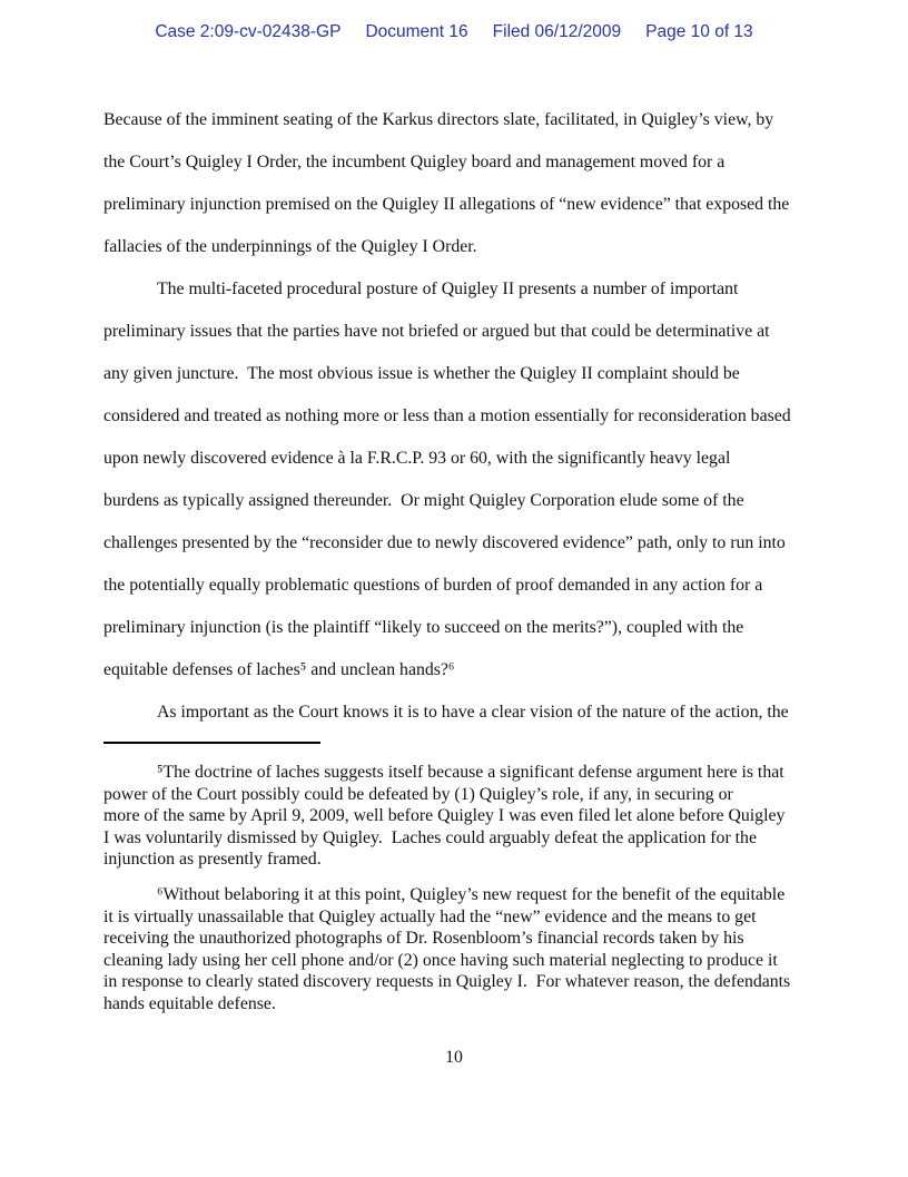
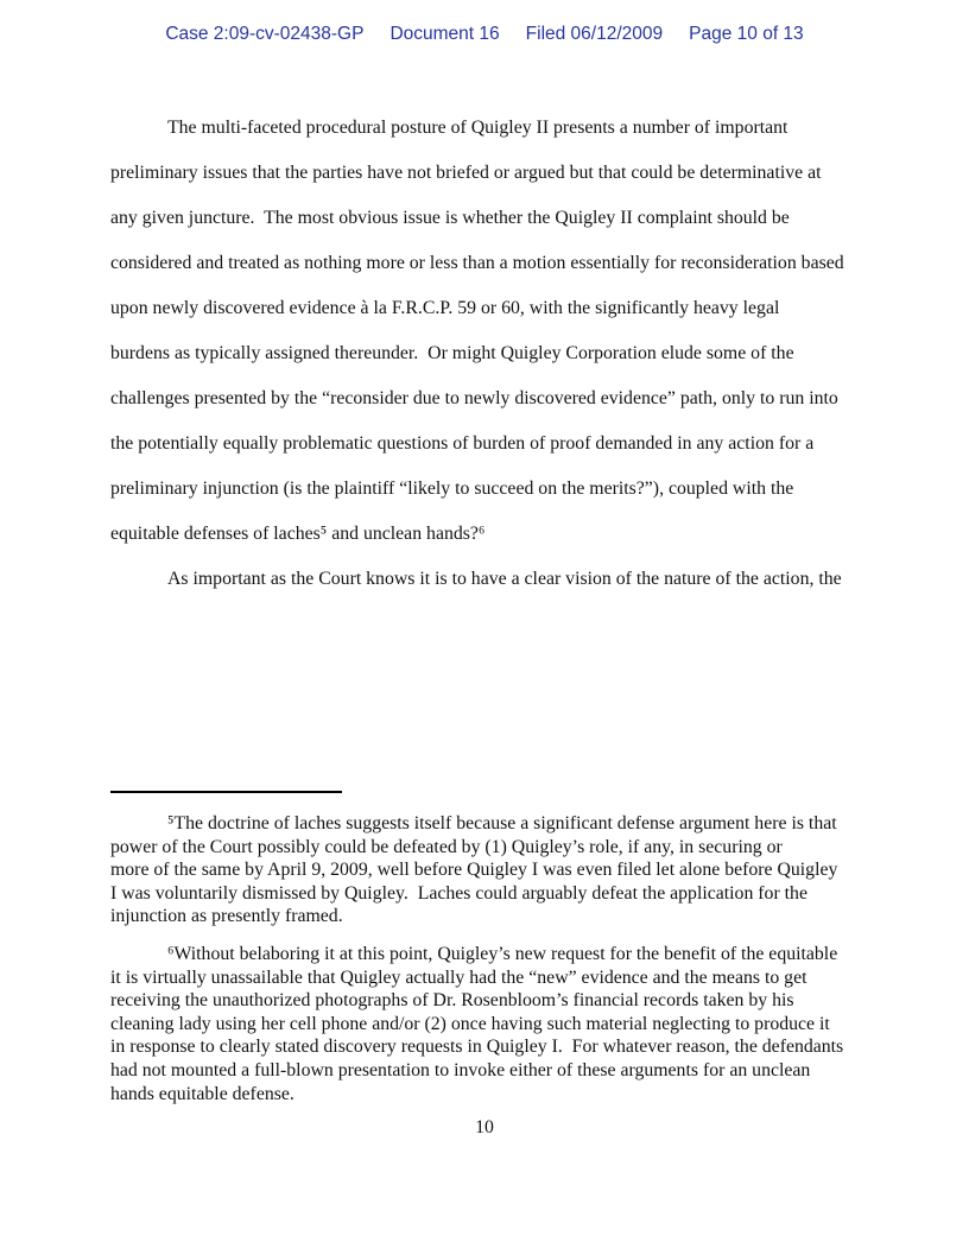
  Case 2:09-cv-02438-GP
  Document 16
  Filed 06/12/2009
  Page 10 of 13
- Because of the imminent seating of the Karkus directors slate, facilitated, in Quigley’s view, by
- the Court’s Quigley I Order, the incumbent Quigley board and management moved for a
- preliminary injunction premised on the Quigley II allegations of “new evidence” that exposed the
- fallacies of the underpinnings of the Quigley I Order.
  The multi-faceted procedural posture of Quigley II presents a number of important
  preliminary issues that the parties have not briefed or argued but that could be determinative at
  any given juncture. The most obvious issue is whether the Quigley II complaint should be
  considered and treated as nothing more or less than a motion essentially for reconsideration based
- upon newly discovered evidence à la F.R.C.P. 93 or 60, with the significantly heavy legal
+ upon newly discovered evidence à la F.R.C.P. 59 or 60, with the significantly heavy legal
  burdens as typically assigned thereunder. Or might Quigley Corporation elude some of the
  challenges presented by the “reconsider due to newly discovered evidence” path, only to run into
  the potentially equally problematic questions of burden of proof demanded in any action for a
  preliminary injunction (is the plaintiff “likely to succeed on the merits?”), coupled with the
  equitable defenses of laches⁵ and unclean hands?⁶
  As important as the Court knows it is to have a clear vision of the nature of the action, the
  ⁵The doctrine of laches suggests itself because a significant defense argument here is that
  power of the Court possibly could be defeated by (1) Quigley’s role, if any, in securing or
  more of the same by April 9, 2009, well before Quigley I was even filed let alone before Quigley
  I was voluntarily dismissed by Quigley. Laches could arguably defeat the application for the
  injunction as presently framed.
  ⁶Without belaboring it at this point, Quigley’s new request for the benefit of the equitable
  it is virtually unassailable that Quigley actually had the “new” evidence and the means to get
  receiving the unauthorized photographs of Dr. Rosenbloom’s financial records taken by his
  cleaning lady using her cell phone and/or (2) once having such material neglecting to produce it
  in response to clearly stated discovery requests in Quigley I. For whatever reason, the defendants
+ had not mounted a full-blown presentation to invoke either of these arguments for an unclean
  hands equitable defense.
  10
